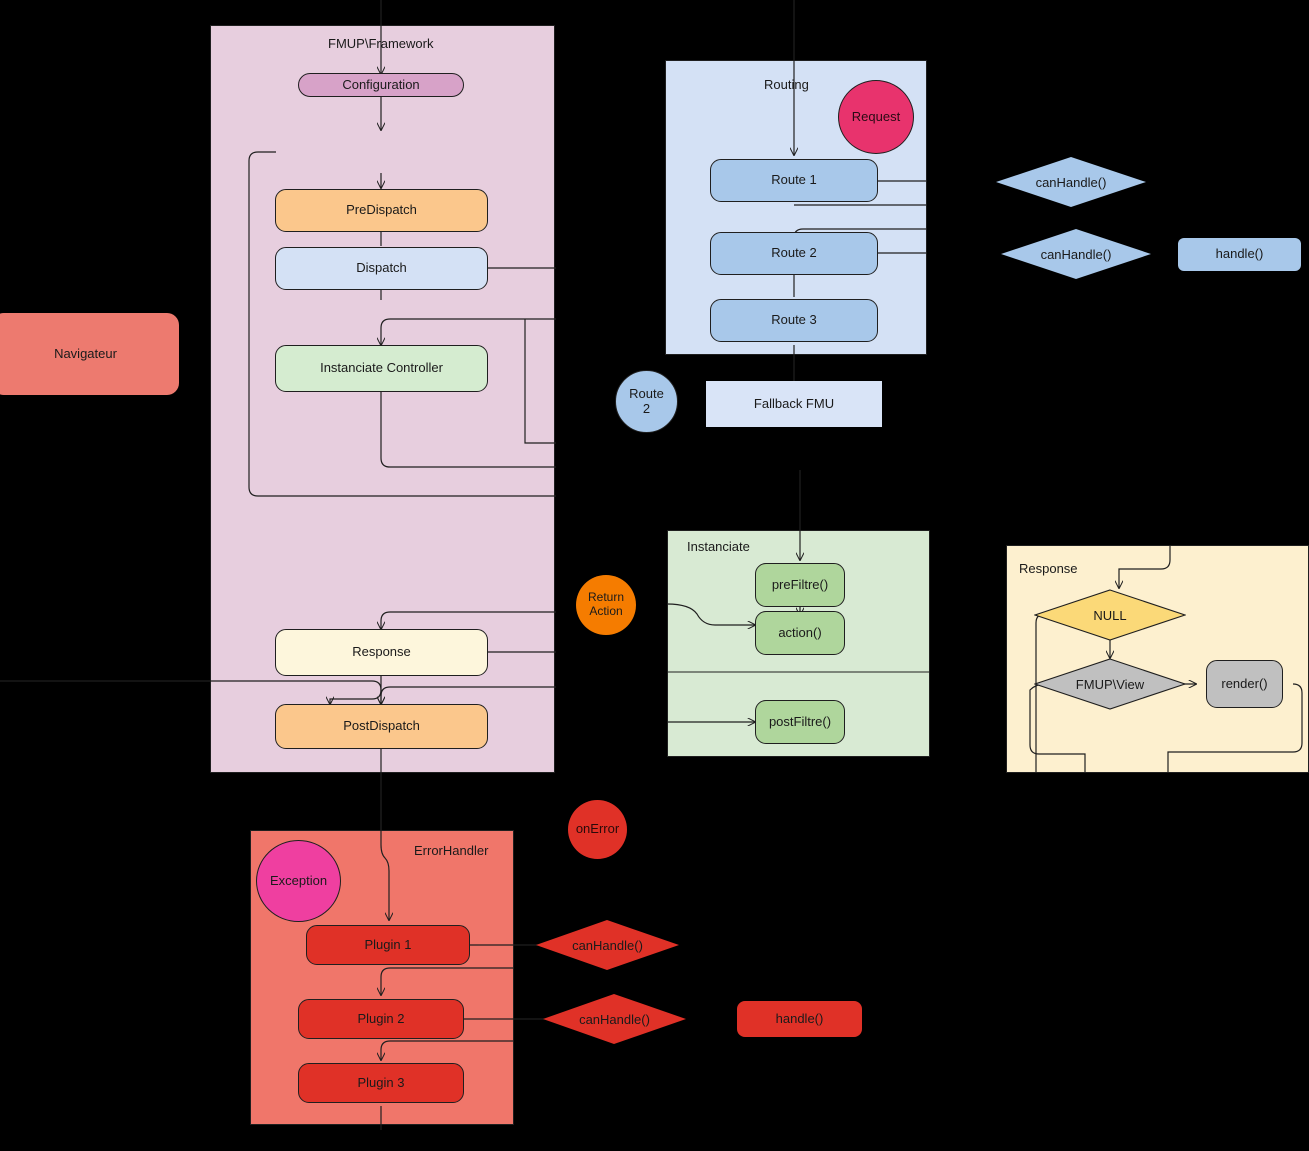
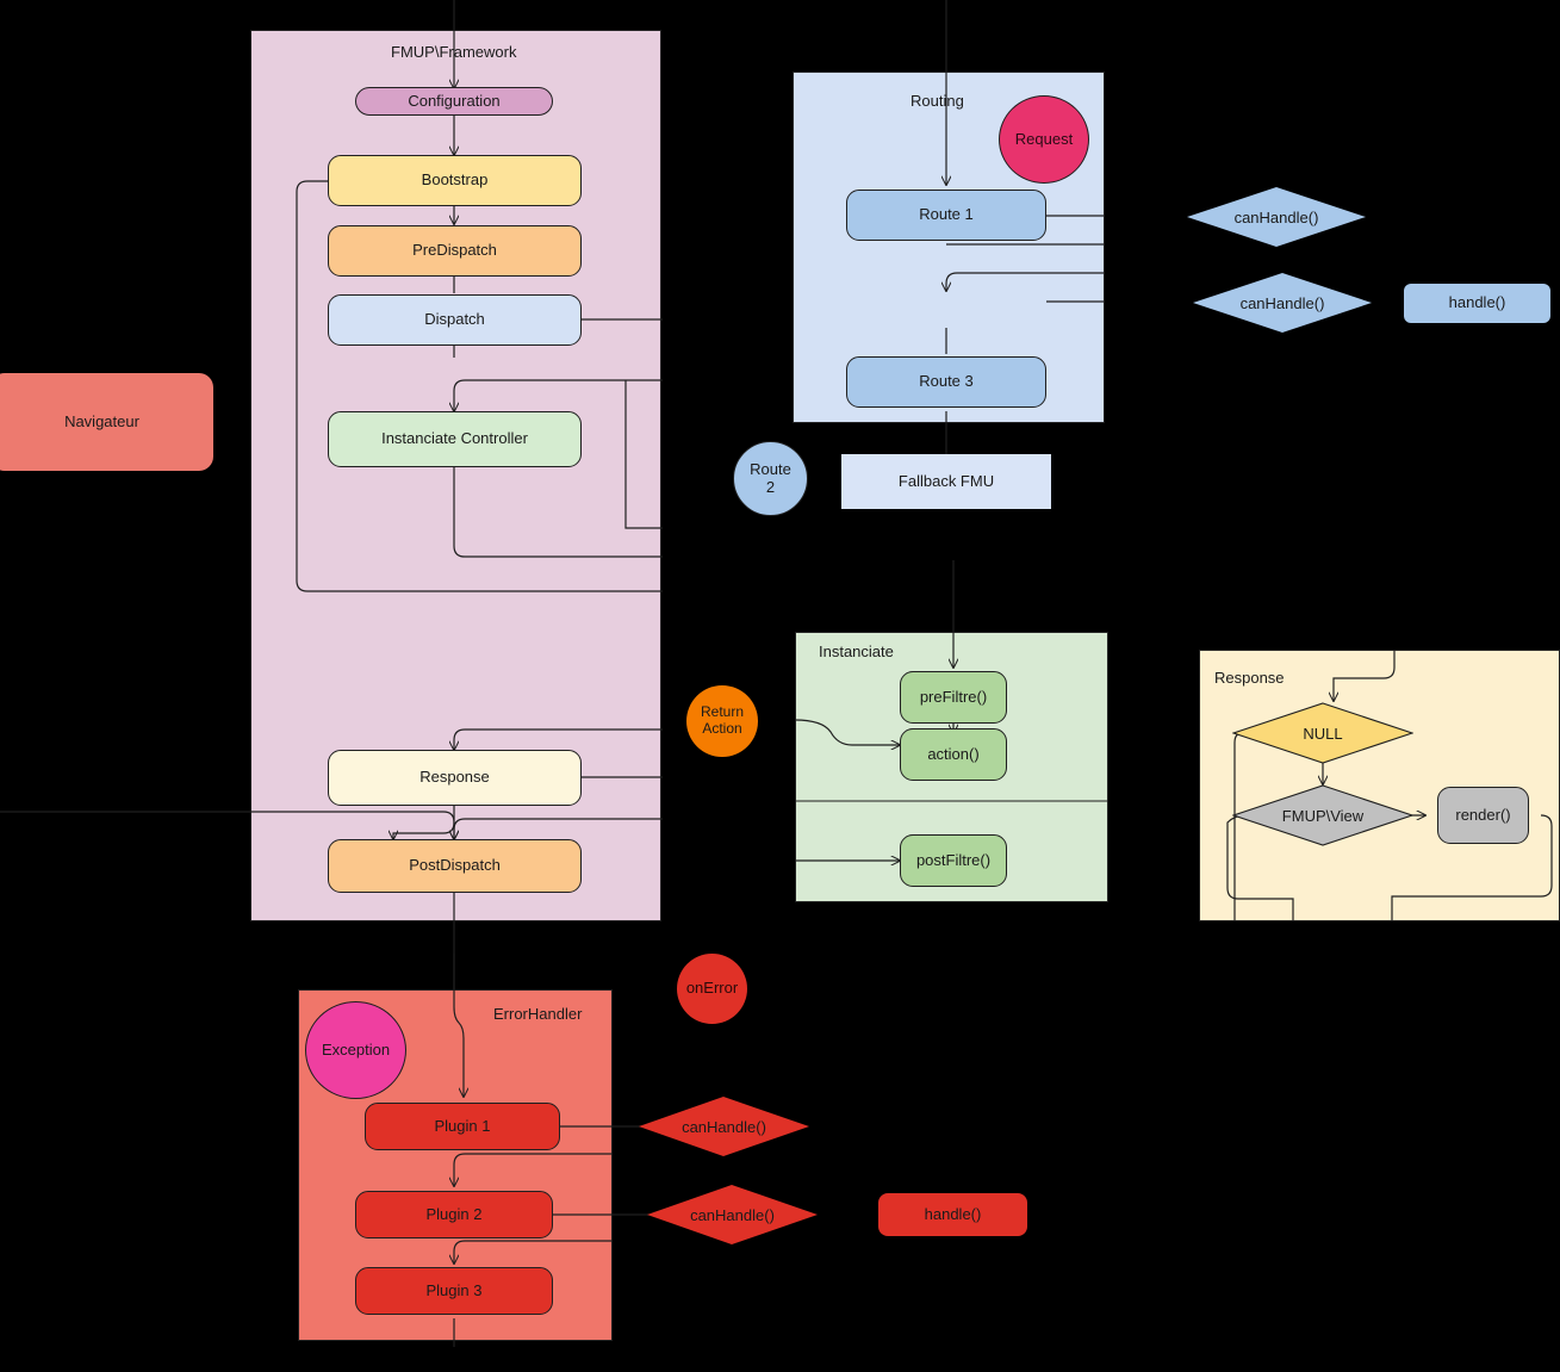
  FMUP\Framework
  Configuration
+ Bootstrap
  PreDispatch
  Dispatch
  Instanciate Controller
  Response
  PostDispatch
  Routing
  Request
  Route 1
- Route 2
  Route 3
  canHandle()
  canHandle()
  handle()
  Route
  2
  Fallback FMU
  Instanciate
  Return
  Action
  preFiltre()
  action()
  postFiltre()
  Response
  NULL
  FMUP\View
  render()
  ErrorHandler
  Exception
  Plugin 1
  Plugin 2
  Plugin 3
  onError
  canHandle()
  canHandle()
  handle()
  Navigateur
